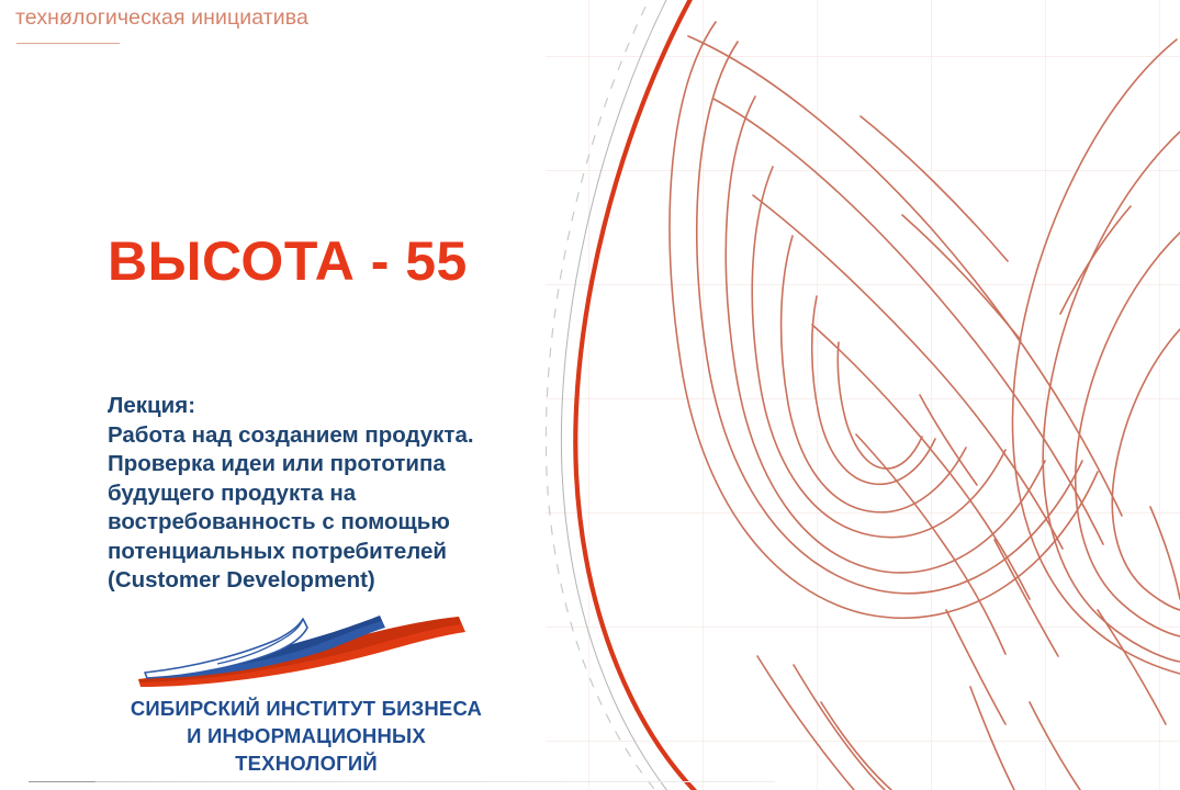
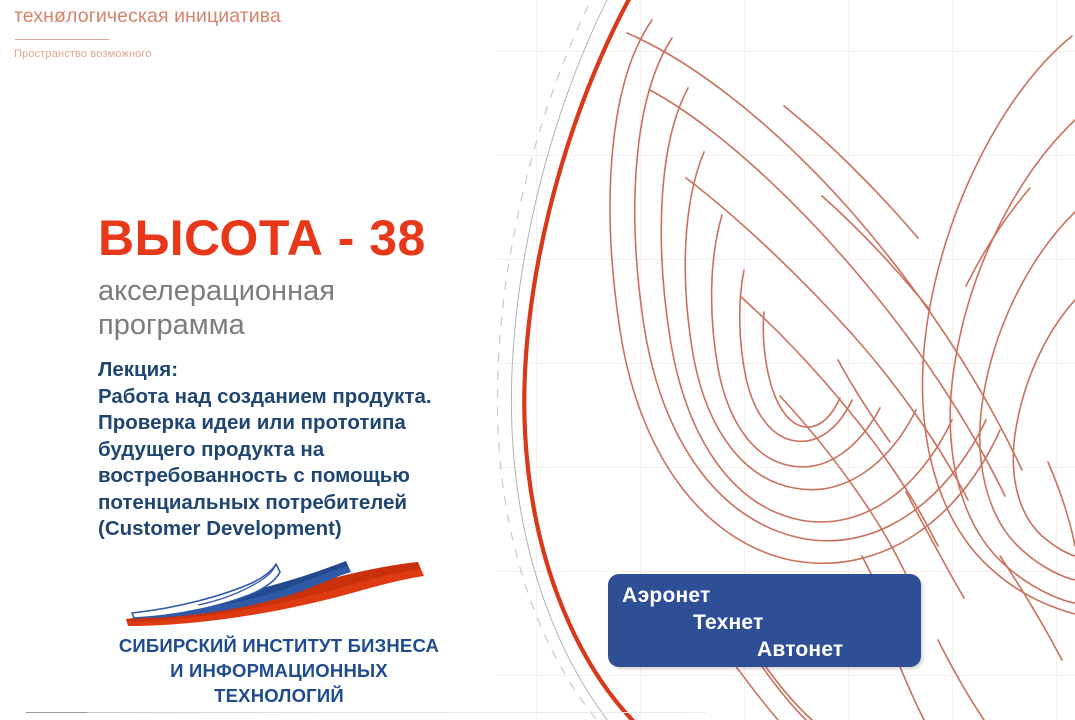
  технøлогическая инициатива
+ Пространство возможного
- ВЫСОТА - 55
+ ВЫСОТА - 38
+ акселерационная
+ программа
  Лекция:
  Работа над созданием продукта.
  Проверка идеи или прототипа
  будущего продукта на
  востребованность с помощью
  потенциальных потребителей
  (Customer Development)
  СИБИРСКИЙ ИНСТИТУТ БИЗНЕСА
  И ИНФОРМАЦИОННЫХ ТЕХНОЛОГИЙ
+ Аэронет
+ Технет
+ Автонет
